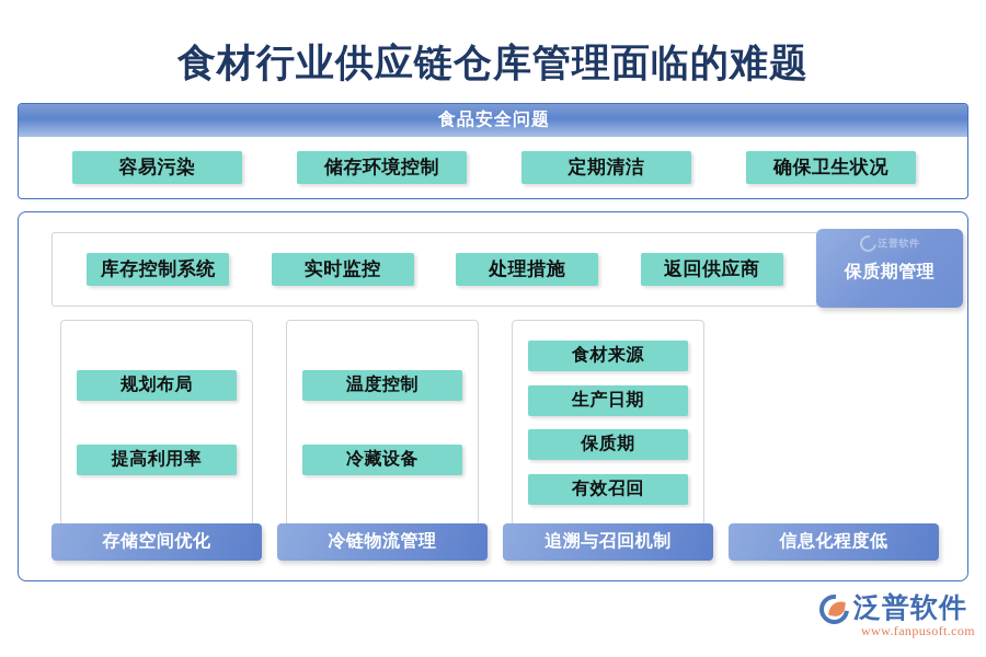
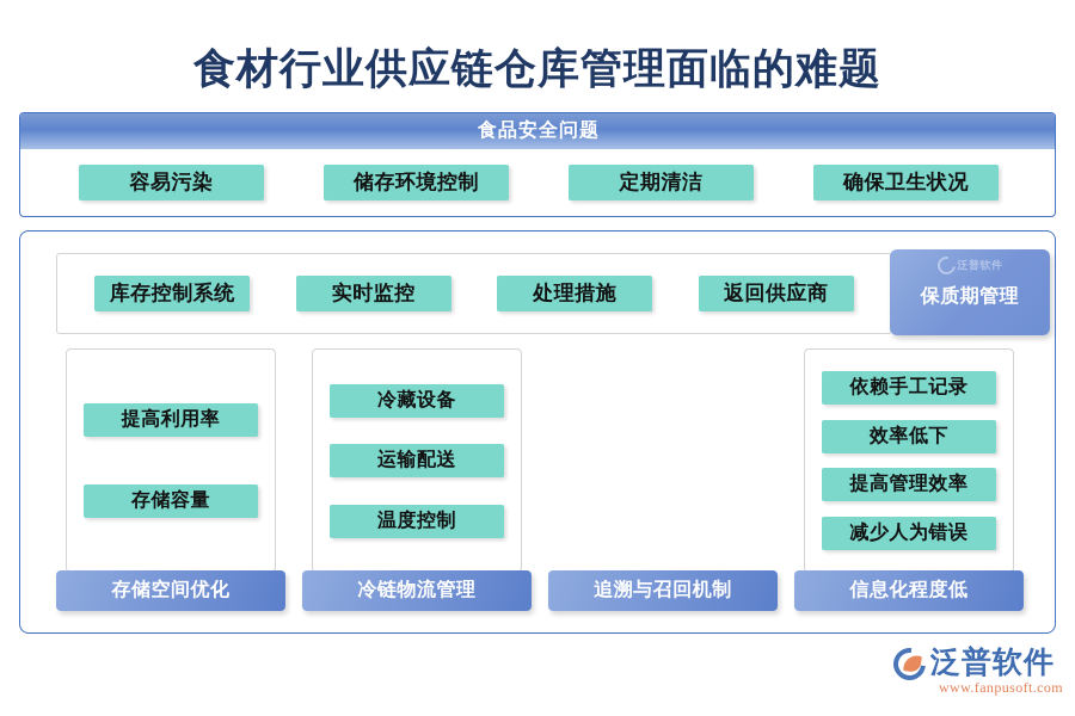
  食材行业供应链仓库管理面临的难题
  食品安全问题
  容易污染
  储存环境控制
  定期清洁
  确保卫生状况
  库存控制系统
  实时监控
  处理措施
  返回供应商
  泛普软件
  保质期管理
- 规划布局
  提高利用率
+ 存储容量
  存储空间优化
- 温度控制
+ 冷藏设备
+ 运输配送
- 冷藏设备
+ 温度控制
  冷链物流管理
- 食材来源
- 生产日期
- 保质期
- 有效召回
  追溯与召回机制
+ 依赖手工记录
+ 效率低下
+ 提高管理效率
+ 减少人为错误
  信息化程度低
  泛普软件
  www.fanpusoft.com
